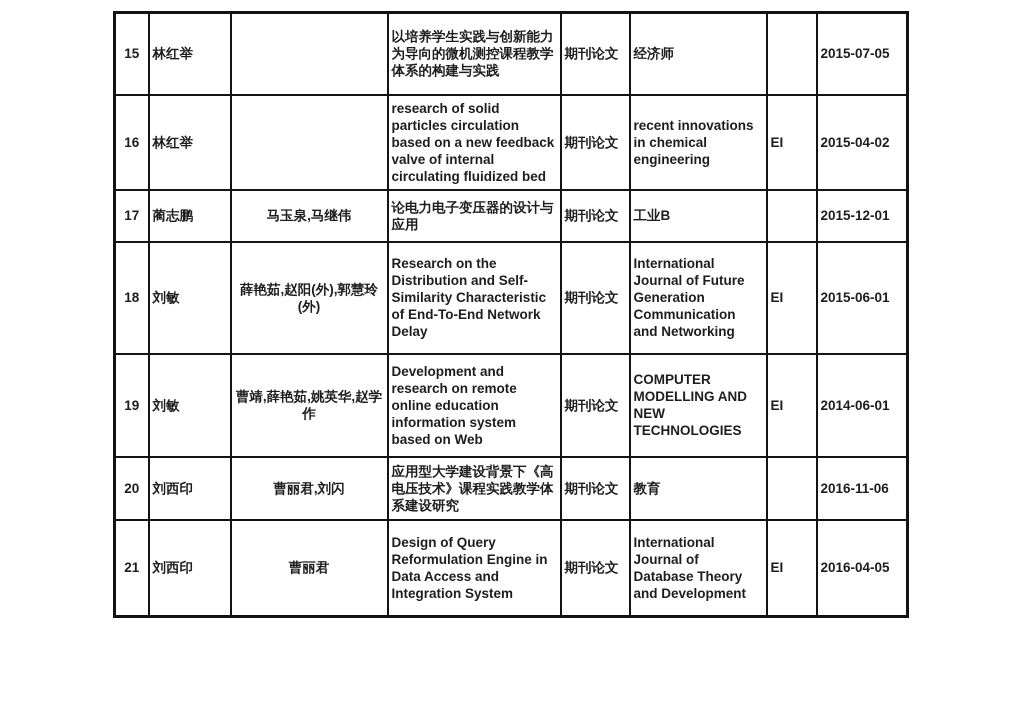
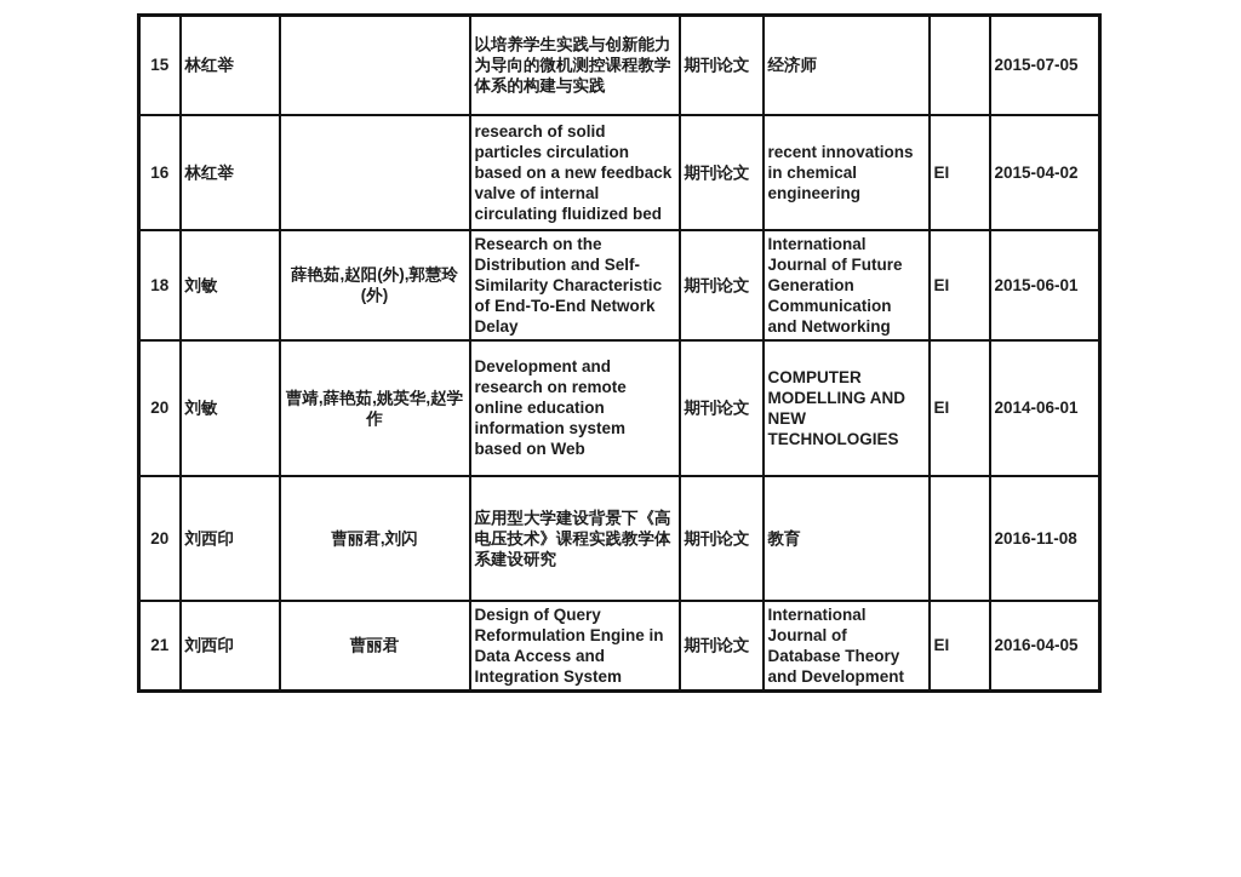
  15	林红举		以培养学生实践与创新能力为导向的微机测控课程教学体系的构建与实践	期刊论文	经济师		2015-07-05
  16	林红举		research of solid particles circulation based on a new feedback valve of internal circulating fluidized bed	期刊论文	recent innovations in chemical engineering	EI	2015-04-02
- 17	蔺志鹏	马玉泉,马继伟	论电力电子变压器的设计与应用	期刊论文	工业B		2015-12-01
  18	刘敏	薛艳茹,赵阳(外),郭慧玲(外)	Research on the Distribution and Self-Similarity Characteristic of End-To-End Network Delay	期刊论文	International Journal of Future Generation Communication and Networking	EI	2015-06-01
- 19	刘敏	曹靖,薛艳茹,姚英华,赵学作	Development and research on remote online education information system based on Web	期刊论文	COMPUTER MODELLING AND NEW TECHNOLOGIES	EI	2014-06-01
+ 20	刘敏	曹靖,薛艳茹,姚英华,赵学作	Development and research on remote online education information system based on Web	期刊论文	COMPUTER MODELLING AND NEW TECHNOLOGIES	EI	2014-06-01
- 20	刘西印	曹丽君,刘闪	应用型大学建设背景下《高电压技术》课程实践教学体系建设研究	期刊论文	教育		2016-11-06
+ 20	刘西印	曹丽君,刘闪	应用型大学建设背景下《高电压技术》课程实践教学体系建设研究	期刊论文	教育		2016-11-08
  21	刘西印	曹丽君	Design of Query Reformulation Engine in Data Access and Integration System	期刊论文	International Journal of Database Theory and Development	EI	2016-04-05
